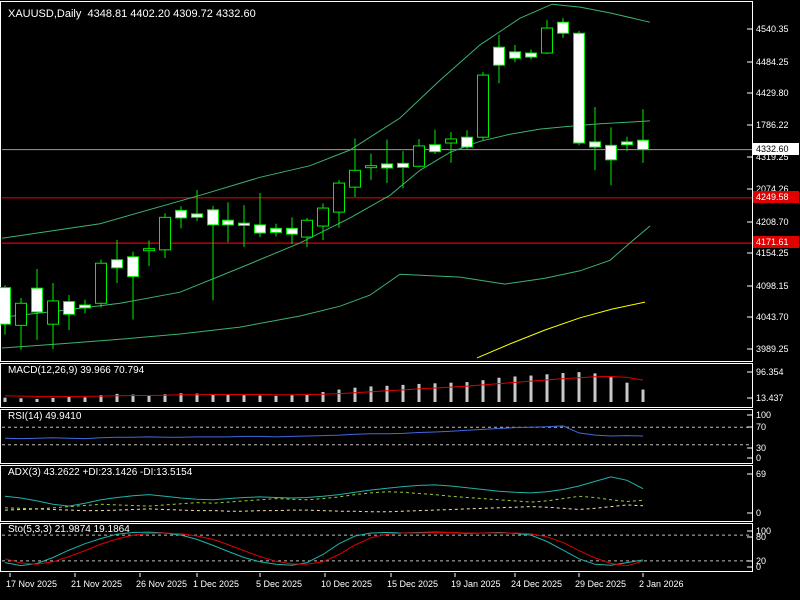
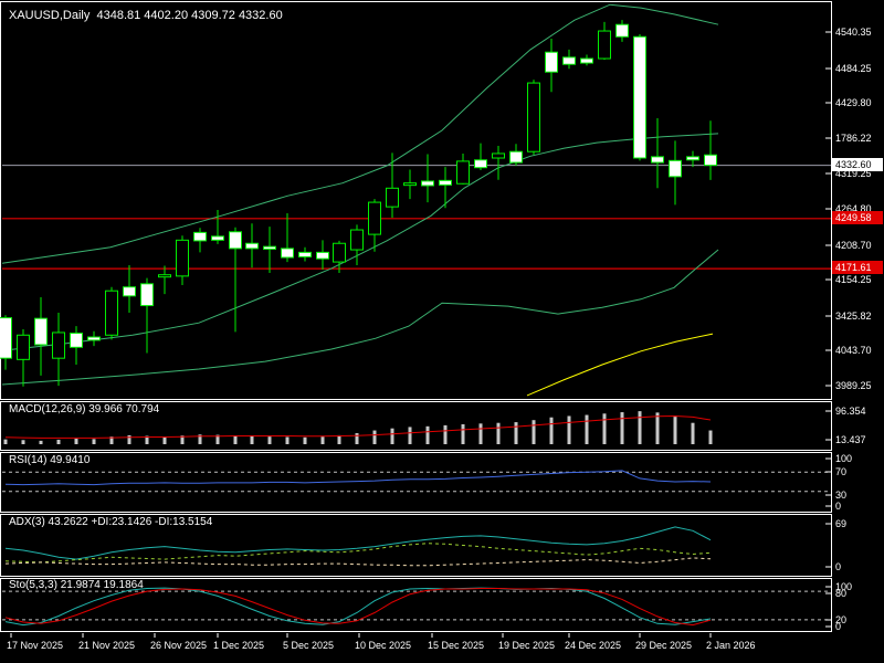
  XAUUSD,Daily 4348.81 4402.20 4309.72 4332.60
  MACD(12,26,9) 39.966 70.794
  RSI(14) 49.9410
  ADX(3) 43.2622 +DI:23.1426 -DI:13.5154
  Sto(5,3,3) 21.9874 19.1864
  4332.60
  4249.58
  4171.61
  4540.35
  4484.25
  4429.80
  1786.22
  4319.25
- 2074.26
+ 4264.80
  4208.70
  4154.25
- 4098.15
+ 3425.82
  4043.70
  3989.25
  96.354
  13.437
  100
  70
  30
  0
  69
  0
  100
  80
  20
  0
  17 Nov 2025
  21 Nov 2025
  26 Nov 2025
  1 Dec 2025
  5 Dec 2025
  10 Dec 2025
  15 Dec 2025
- 19 Jan 2025
+ 19 Dec 2025
  24 Dec 2025
  29 Dec 2025
  2 Jan 2026
